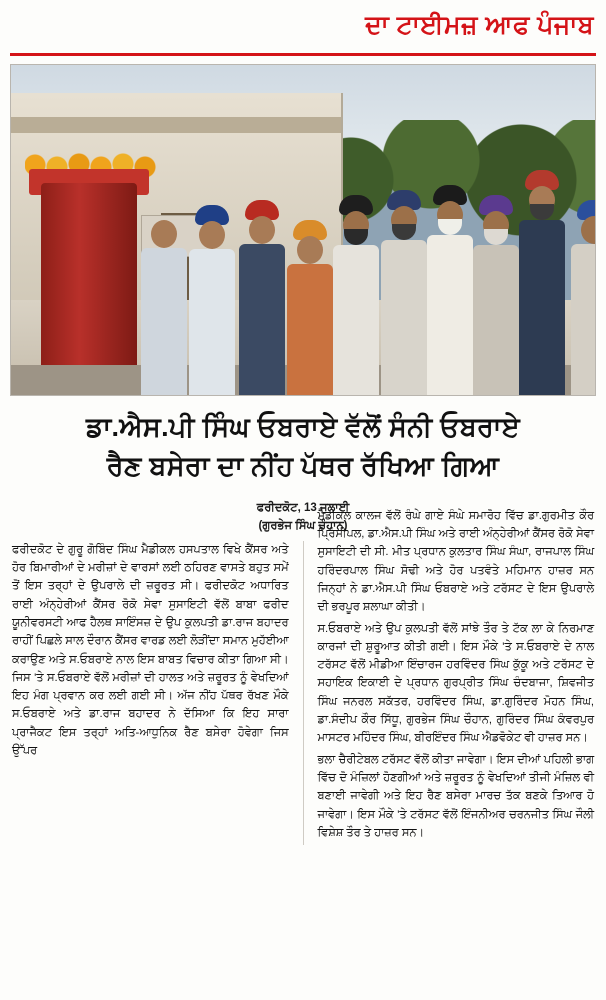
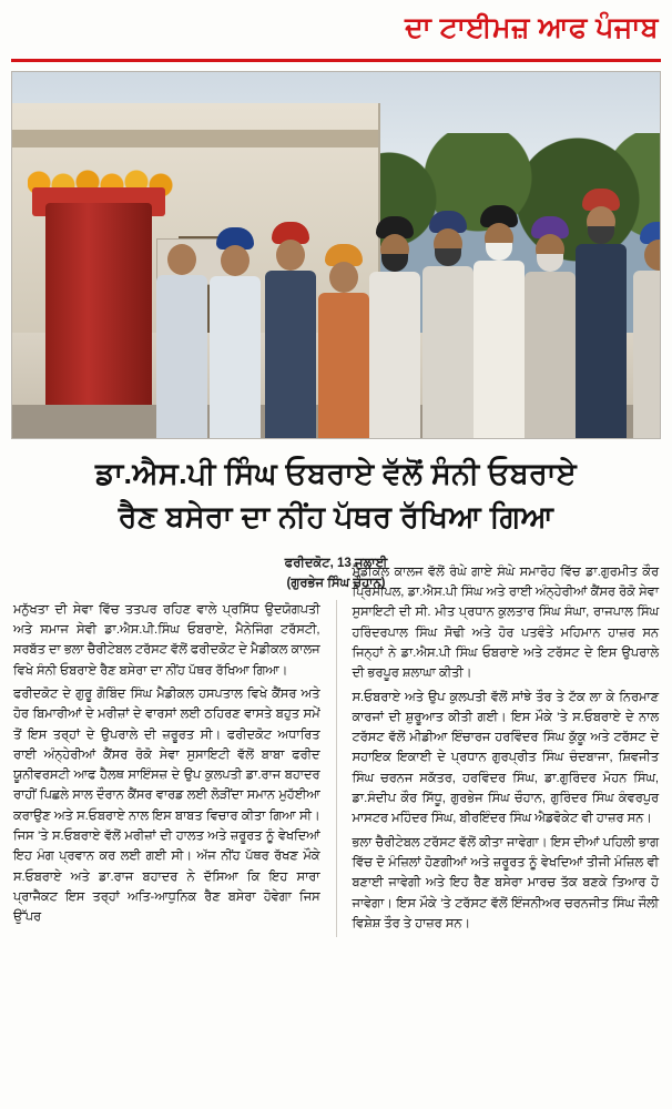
  ਦਾ ਟਾਈਮਜ਼ ਆਫ ਪੰਜਾਬ
  ਡਾ.ਐਸ.ਪੀ ਸਿੰਘ ਓਬਰਾਏ ਵੱਲੋਂ ਸੰਨੀ ਓਬਰਾਏ
  ਰੈਣ ਬਸੇਰਾ ਦਾ ਨੀਂਹ ਪੱਥਰ ਰੱਖਿਆ ਗਿਆ
  ਫਰੀਦਕੋਟ, 13 ਜੁਲਾਈ
  (ਗੁਰਭੇਜ ਸਿੰਘ ਚੌਹਾਨ)
+ ਮਨੁੱਖਤਾ ਦੀ ਸੇਵਾ ਵਿੱਚ ਤਤਪਰ ਰਹਿਣ ਵਾਲੇ ਪ੍ਰਸਿੱਧ ਉਦਯੋਗਪਤੀ ਅਤੇ ਸਮਾਜ ਸੇਵੀ ਡਾ.ਐਸ.ਪੀ.ਸਿੰਘ ਓਬਰਾਏ, ਮੈਨੇਜਿੰਗ ਟਰੱਸਟੀ, ਸਰਬੱਤ ਦਾ ਭਲਾ ਚੈਰੀਟੇਬਲ ਟਰੱਸਟ ਵੱਲੋਂ ਫਰੀਦਕੋਟ ਦੇ ਮੈਡੀਕਲ ਕਾਲਜ ਵਿਖੇ ਸੰਨੀ ਓਬਰਾਏ ਰੈਣ ਬਸੇਰਾ ਦਾ ਨੀਂਹ ਪੱਥਰ ਰੱਖਿਆ ਗਿਆ।
  ਫਰੀਦਕੋਟ ਦੇ ਗੁਰੂ ਗੋਬਿੰਦ ਸਿੰਘ ਮੈਡੀਕਲ ਹਸਪਤਾਲ ਵਿਖੇ ਕੈਂਸਰ ਅਤੇ ਹੋਰ ਬਿਮਾਰੀਆਂ ਦੇ ਮਰੀਜ਼ਾਂ ਦੇ ਵਾਰਸਾਂ ਲਈ ਠਹਿਰਣ ਵਾਸਤੇ ਬਹੁਤ ਸਮੇਂ ਤੋਂ ਇਸ ਤਰ੍ਹਾਂ ਦੇ ਉਪਰਾਲੇ ਦੀ ਜ਼ਰੂਰਤ ਸੀ। ਫਰੀਦਕੋਟ ਅਧਾਰਿਤ ਰਾਈ ਅੰਨ੍ਹੇਰੀਆਂ ਕੈਂਸਰ ਰੋਕੋ ਸੇਵਾ ਸੁਸਾਇਟੀ ਵੱਲੋਂ ਬਾਬਾ ਫਰੀਦ ਯੂਨੀਵਰਸਟੀ ਆਫ ਹੈਲਥ ਸਾਇੰਸਜ਼ ਦੇ ਉਪ ਕੁਲਪਤੀ ਡਾ.ਰਾਜ ਬਹਾਦਰ ਰਾਹੀਂ ਪਿਛਲੇ ਸਾਲ ਦੌਰਾਨ ਕੈਂਸਰ ਵਾਰਡ ਲਈ ਲੋੜੀਂਦਾ ਸਮਾਨ ਮੁਹੱਈਆ ਕਰਾਉਣ ਅਤੇ ਸ.ਓਬਰਾਏ ਨਾਲ ਇਸ ਬਾਬਤ ਵਿਚਾਰ ਕੀਤਾ ਗਿਆ ਸੀ। ਜਿਸ 'ਤੇ ਸ.ਓਬਰਾਏ ਵੱਲੋਂ ਮਰੀਜ਼ਾਂ ਦੀ ਹਾਲਤ ਅਤੇ ਜ਼ਰੂਰਤ ਨੂੰ ਵੇਖਦਿਆਂ ਇਹ ਮੰਗ ਪ੍ਰਵਾਨ ਕਰ ਲਈ ਗਈ ਸੀ। ਅੱਜ ਨੀਂਹ ਪੱਥਰ ਰੱਖਣ ਮੌਕੇ ਸ.ਓਬਰਾਏ ਅਤੇ ਡਾ.ਰਾਜ ਬਹਾਦਰ ਨੇ ਦੱਸਿਆ ਕਿ ਇਹ ਸਾਰਾ ਪ੍ਰਾਜੈਕਟ ਇਸ ਤਰ੍ਹਾਂ ਅਤਿ-ਆਧੁਨਿਕ ਰੈਣ ਬਸੇਰਾ ਹੋਵੇਗਾ ਜਿਸ ਉੱਪਰ
  ਮੈਡੀਕਲ ਕਾਲਜ ਵੱਲੋਂ ਰੰਘੇ ਗਾਏ ਸੰਘੇ ਸਮਾਰੋਹ ਵਿੱਚ ਡਾ.ਗੁਰਮੀਤ ਕੌਰ ਪ੍ਰਿੰਸੀਪਲ, ਡਾ.ਐਸ.ਪੀ ਸਿੰਘ ਅਤੇ ਰਾਈ ਅੰਨ੍ਹੇਰੀਆਂ ਕੈਂਸਰ ਰੋਕੋ ਸੇਵਾ ਸੁਸਾਇਟੀ ਦੀ ਸੀ. ਮੀਤ ਪ੍ਰਧਾਨ ਕੁਲਤਾਰ ਸਿੰਘ ਸੰਘਾ, ਰਾਜਪਾਲ ਸਿੰਘ ਹਰਿੰਦਰਪਾਲ ਸਿੰਘ ਸੋਢੀ ਅਤੇ ਹੋਰ ਪਤਵੰਤੇ ਮਹਿਮਾਨ ਹਾਜ਼ਰ ਸਨ ਜਿਨ੍ਹਾਂ ਨੇ ਡਾ.ਐਸ.ਪੀ ਸਿੰਘ ਓਬਰਾਏ ਅਤੇ ਟਰੱਸਟ ਦੇ ਇਸ ਉਪਰਾਲੇ ਦੀ ਭਰਪੂਰ ਸ਼ਲਾਘਾ ਕੀਤੀ।
- ਸ.ਓਬਰਾਏ ਅਤੇ ਉਪ ਕੁਲਪਤੀ ਵੱਲੋਂ ਸਾਂਝੇ ਤੌਰ ਤੇ ਟੱਕ ਲਾ ਕੇ ਨਿਰਮਾਣ ਕਾਰਜਾਂ ਦੀ ਸ਼ੁਰੂਆਤ ਕੀਤੀ ਗਈ। ਇਸ ਮੌਕੇ 'ਤੇ ਸ.ਓਬਰਾਏ ਦੇ ਨਾਲ ਟਰੱਸਟ ਵੱਲੋਂ ਮੀਡੀਆ ਇੰਚਾਰਜ ਹਰਵਿੰਦਰ ਸਿੰਘ ਕੁੱਕੂ ਅਤੇ ਟਰੱਸਟ ਦੇ ਸਹਾਇਕ ਇਕਾਈ ਦੇ ਪ੍ਰਧਾਨ ਗੁਰਪ੍ਰੀਤ ਸਿੰਘ ਚੰਦਬਾਜਾ, ਸ਼ਿਵਜੀਤ ਸਿੰਘ ਜਨਰਲ ਸਕੱਤਰ, ਹਰਵਿੰਦਰ ਸਿੰਘ, ਡਾ.ਗੁਰਿੰਦਰ ਮੋਹਨ ਸਿੰਘ, ਡਾ.ਸੰਦੀਪ ਕੌਰ ਸਿੱਧੂ, ਗੁਰਭੇਜ ਸਿੰਘ ਚੌਹਾਨ, ਗੁਰਿੰਦਰ ਸਿੰਘ ਕੰਵਰਪੁਰ ਮਾਸਟਰ ਮਹਿੰਦਰ ਸਿੰਘ, ਬੀਰਇੰਦਰ ਸਿੰਘ ਐਡਵੋਕੇਟ ਵੀ ਹਾਜ਼ਰ ਸਨ।
+ ਸ.ਓਬਰਾਏ ਅਤੇ ਉਪ ਕੁਲਪਤੀ ਵੱਲੋਂ ਸਾਂਝੇ ਤੌਰ ਤੇ ਟੱਕ ਲਾ ਕੇ ਨਿਰਮਾਣ ਕਾਰਜਾਂ ਦੀ ਸ਼ੁਰੂਆਤ ਕੀਤੀ ਗਈ। ਇਸ ਮੌਕੇ 'ਤੇ ਸ.ਓਬਰਾਏ ਦੇ ਨਾਲ ਟਰੱਸਟ ਵੱਲੋਂ ਮੀਡੀਆ ਇੰਚਾਰਜ ਹਰਵਿੰਦਰ ਸਿੰਘ ਕੁੱਕੂ ਅਤੇ ਟਰੱਸਟ ਦੇ ਸਹਾਇਕ ਇਕਾਈ ਦੇ ਪ੍ਰਧਾਨ ਗੁਰਪ੍ਰੀਤ ਸਿੰਘ ਚੰਦਬਾਜਾ, ਸ਼ਿਵਜੀਤ ਸਿੰਘ ਚਰਨਜ ਸਕੱਤਰ, ਹਰਵਿੰਦਰ ਸਿੰਘ, ਡਾ.ਗੁਰਿੰਦਰ ਮੋਹਨ ਸਿੰਘ, ਡਾ.ਸੰਦੀਪ ਕੌਰ ਸਿੱਧੂ, ਗੁਰਭੇਜ ਸਿੰਘ ਚੌਹਾਨ, ਗੁਰਿੰਦਰ ਸਿੰਘ ਕੰਵਰਪੁਰ ਮਾਸਟਰ ਮਹਿੰਦਰ ਸਿੰਘ, ਬੀਰਇੰਦਰ ਸਿੰਘ ਐਡਵੋਕੇਟ ਵੀ ਹਾਜ਼ਰ ਸਨ।
  ਭਲਾ ਚੈਰੀਟੇਬਲ ਟਰੱਸਟ ਵੱਲੋਂ ਕੀਤਾ ਜਾਵੇਗਾ। ਇਸ ਦੀਆਂ ਪਹਿਲੀ ਭਾਗ ਵਿੱਚ ਦੋ ਮੰਜ਼ਿਲਾਂ ਹੋਣਗੀਆਂ ਅਤੇ ਜ਼ਰੂਰਤ ਨੂੰ ਵੇਖਦਿਆਂ ਤੀਜੀ ਮੰਜ਼ਿਲ ਵੀ ਬਣਾਈ ਜਾਵੇਗੀ ਅਤੇ ਇਹ ਰੈਣ ਬਸੇਰਾ ਮਾਰਚ ਤੱਕ ਬਣਕੇ ਤਿਆਰ ਹੋ ਜਾਵੇਗਾ। ਇਸ ਮੌਕੇ 'ਤੇ ਟਰੱਸਟ ਵੱਲੋਂ ਇੰਜਨੀਅਰ ਚਰਨਜੀਤ ਸਿੰਘ ਜੌਲੀ ਵਿਸ਼ੇਸ਼ ਤੌਰ ਤੇ ਹਾਜ਼ਰ ਸਨ।
